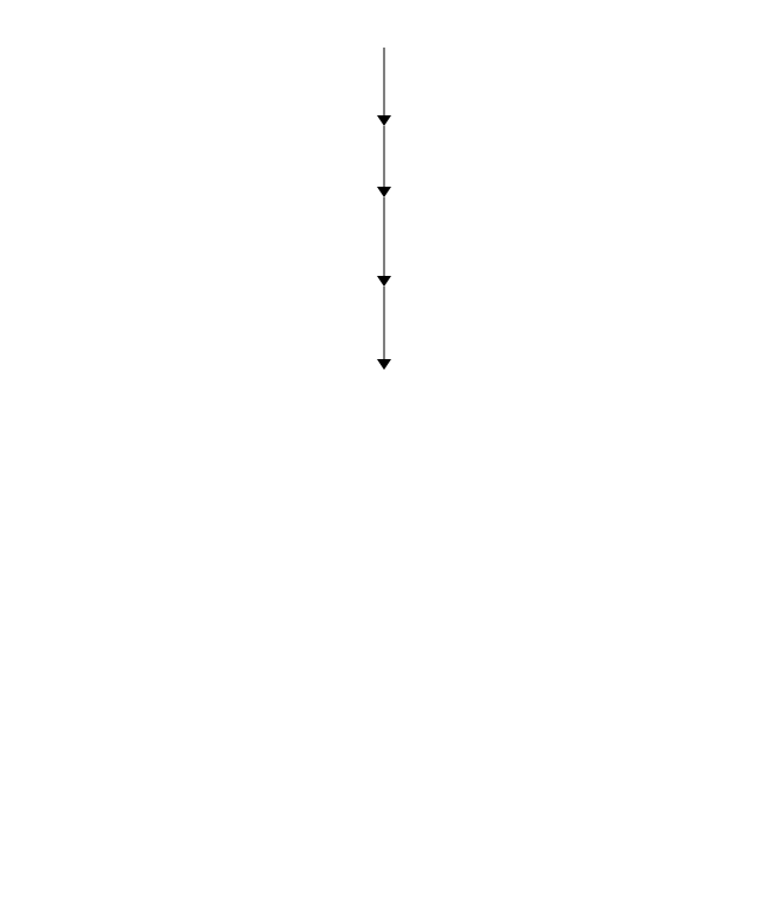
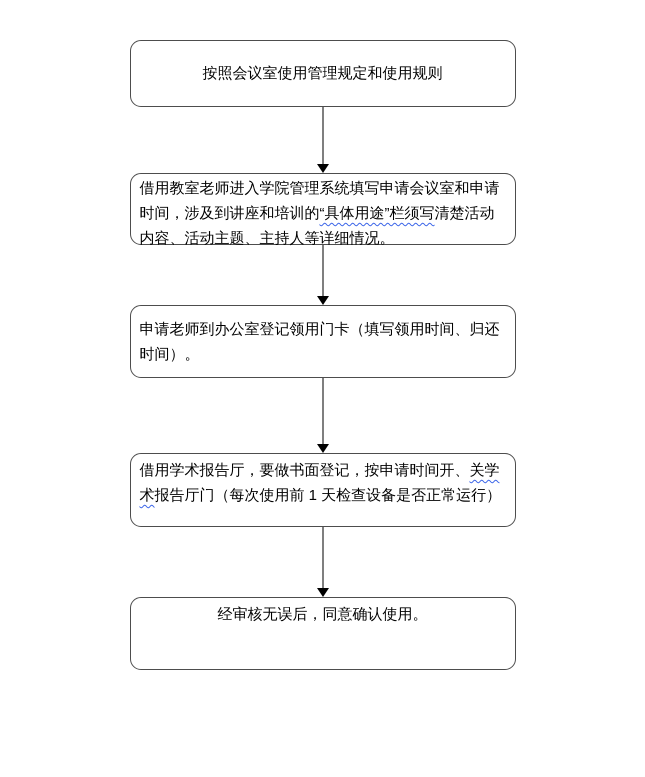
+ 按照会议室使用管理规定和使用规则
+ 借用教室老师进入学院管理系统填写申请会议室和申请时间，涉及到讲座和培训的“具体用途”栏须写清楚活动内容、活动主题、主持人等详细情况。
+ 申请老师到办公室登记领用门卡（填写领用时间、归还时间）。
+ 借用学术报告厅，要做书面登记，按申请时间开、关学术报告厅门（每次使用前 1 天检查设备是否正常运行）
+ 经审核无误后，同意确认使用。
